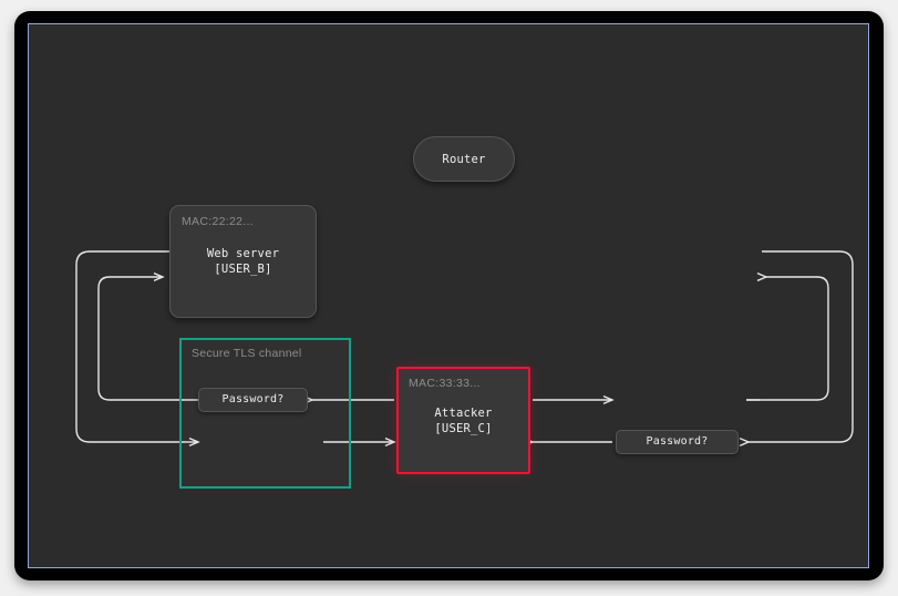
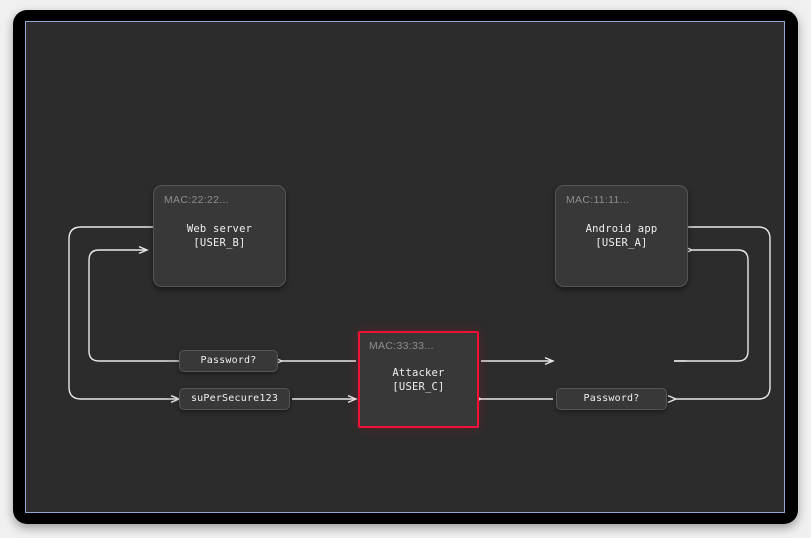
- Secure TLS channel
- Router
  MAC:22:22...
  Web server
  [USER_B]
+ MAC:11:11...
+ Android app
+ [USER_A]
  MAC:33:33...
  Attacker
  [USER_C]
  Password?
+ suPerSecure123
  Password?
